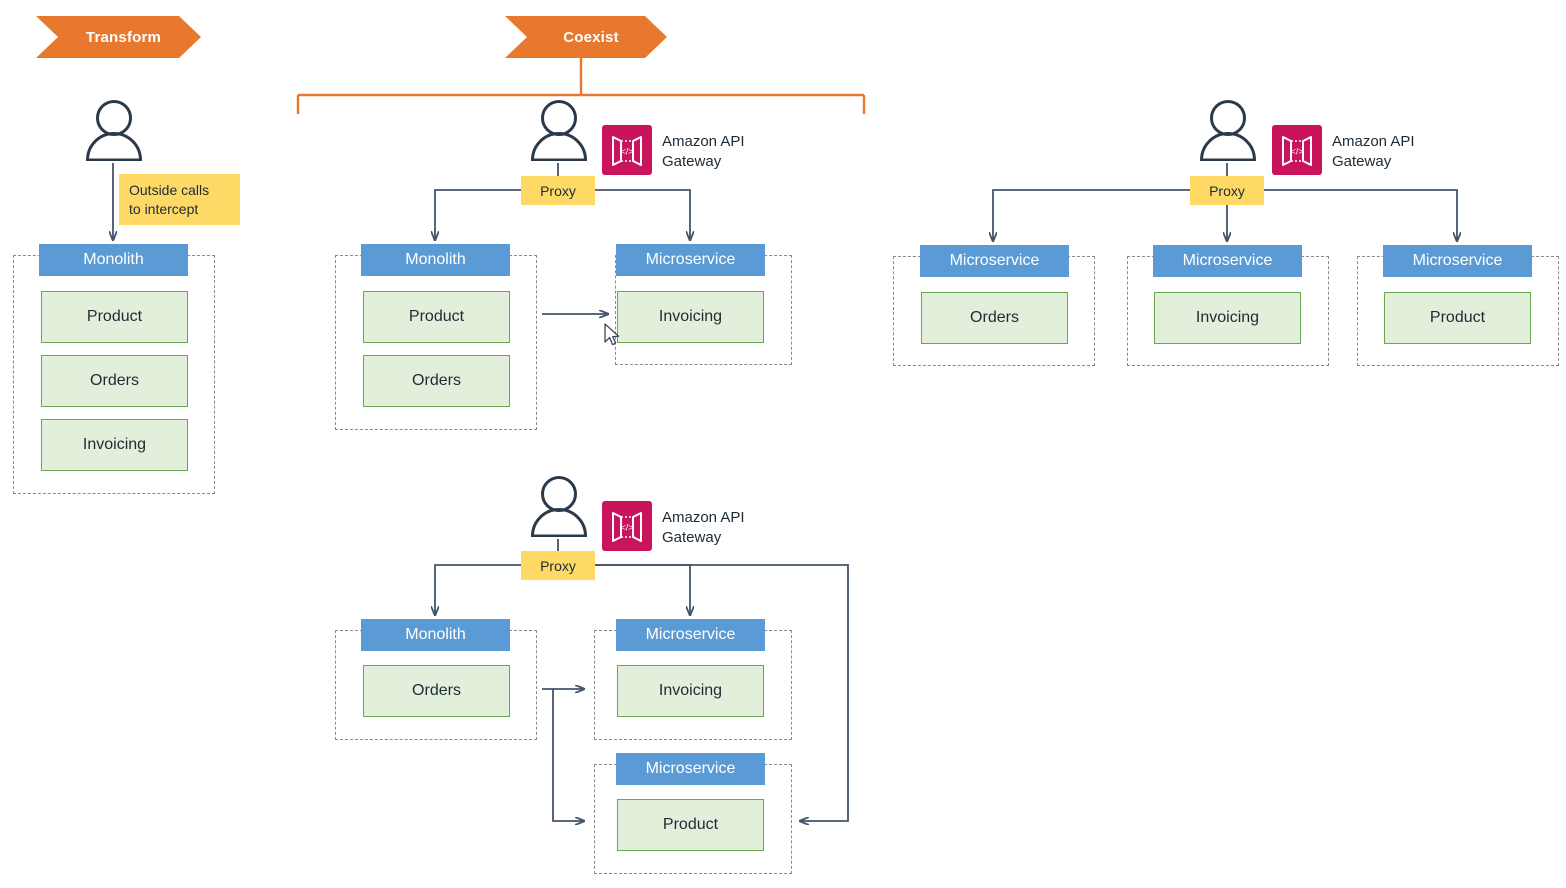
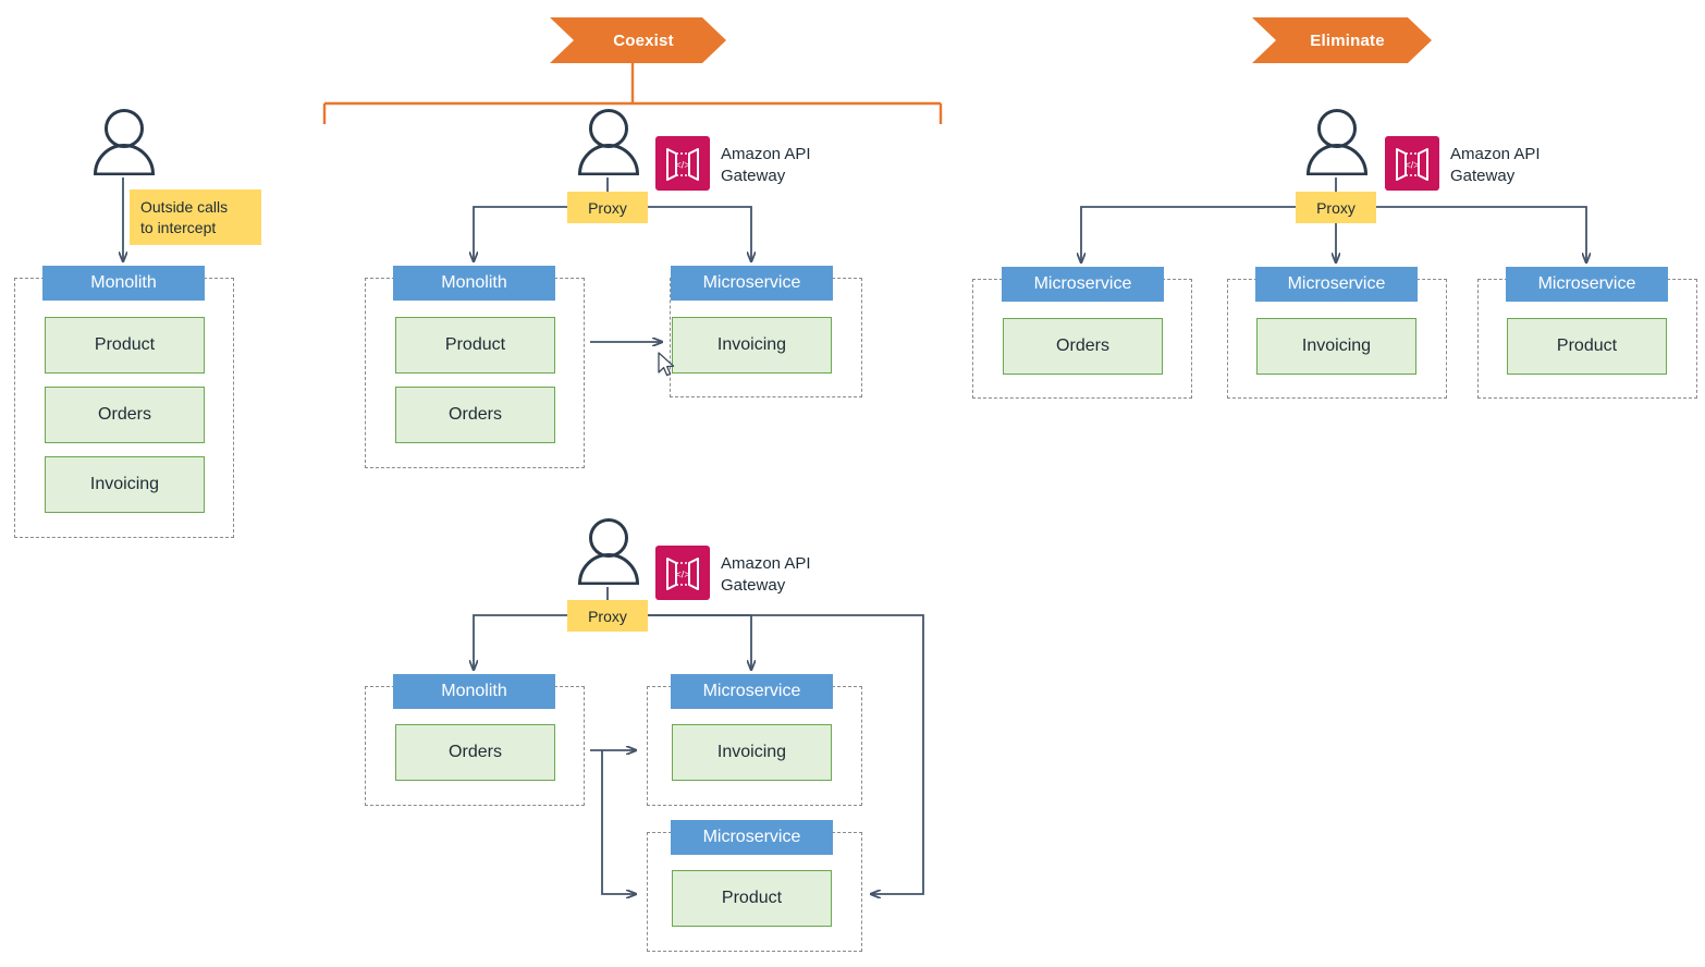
- Transform
  Coexist
+ Eliminate
  Outside calls
  to intercept
  Monolith
  Product
  Orders
  Invoicing
  </>
  Amazon API
  Gateway
  Proxy
  Monolith
  Product
  Orders
  Microservice
  Invoicing
  </>
  Amazon API
  Gateway
  Proxy
  Monolith
  Orders
  Microservice
  Invoicing
  Microservice
  Product
  </>
  Amazon API
  Gateway
  Proxy
  Microservice
  Orders
  Microservice
  Invoicing
  Microservice
  Product
